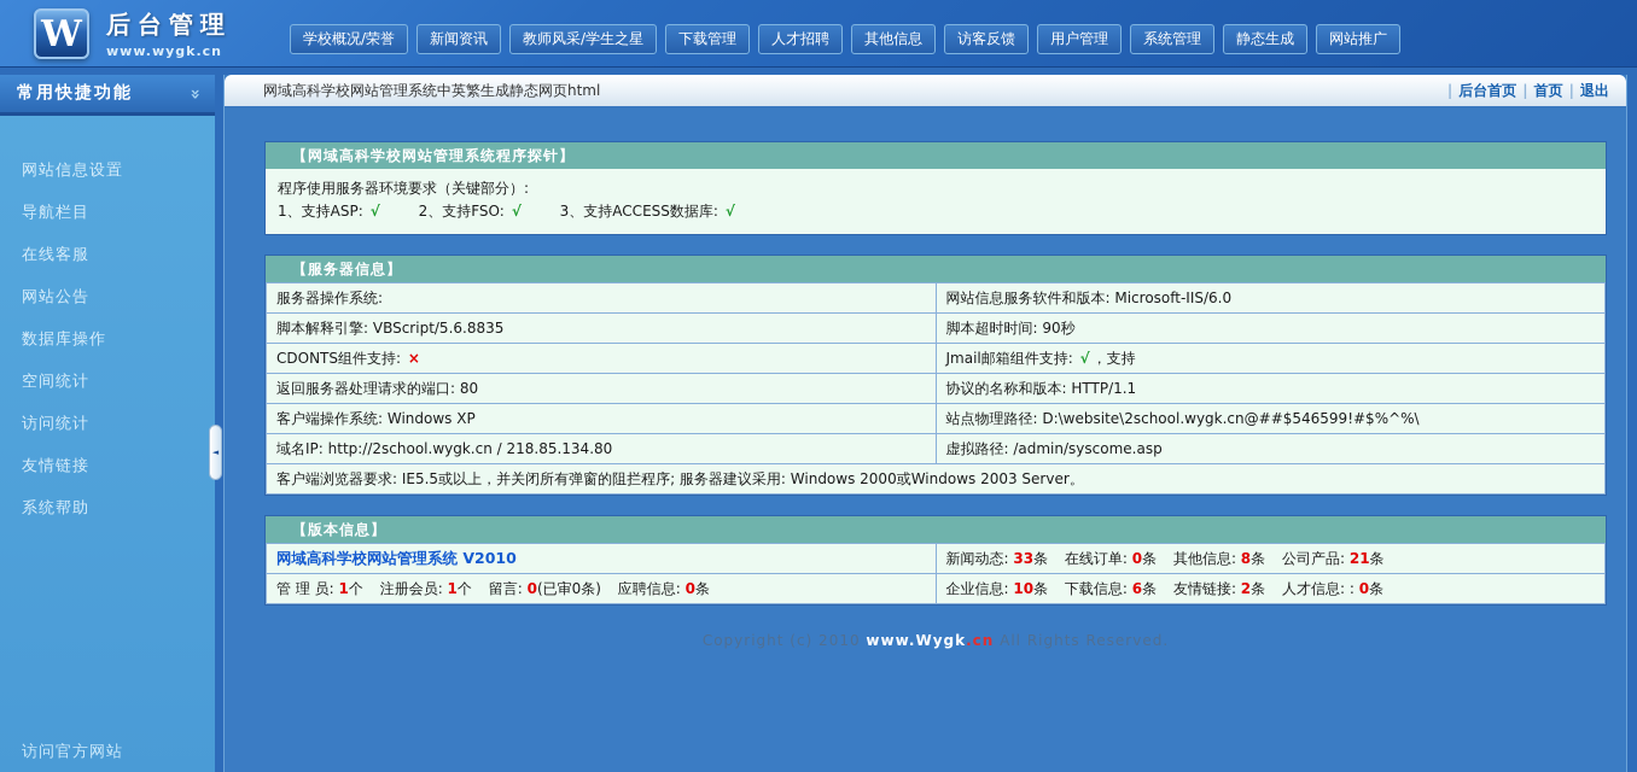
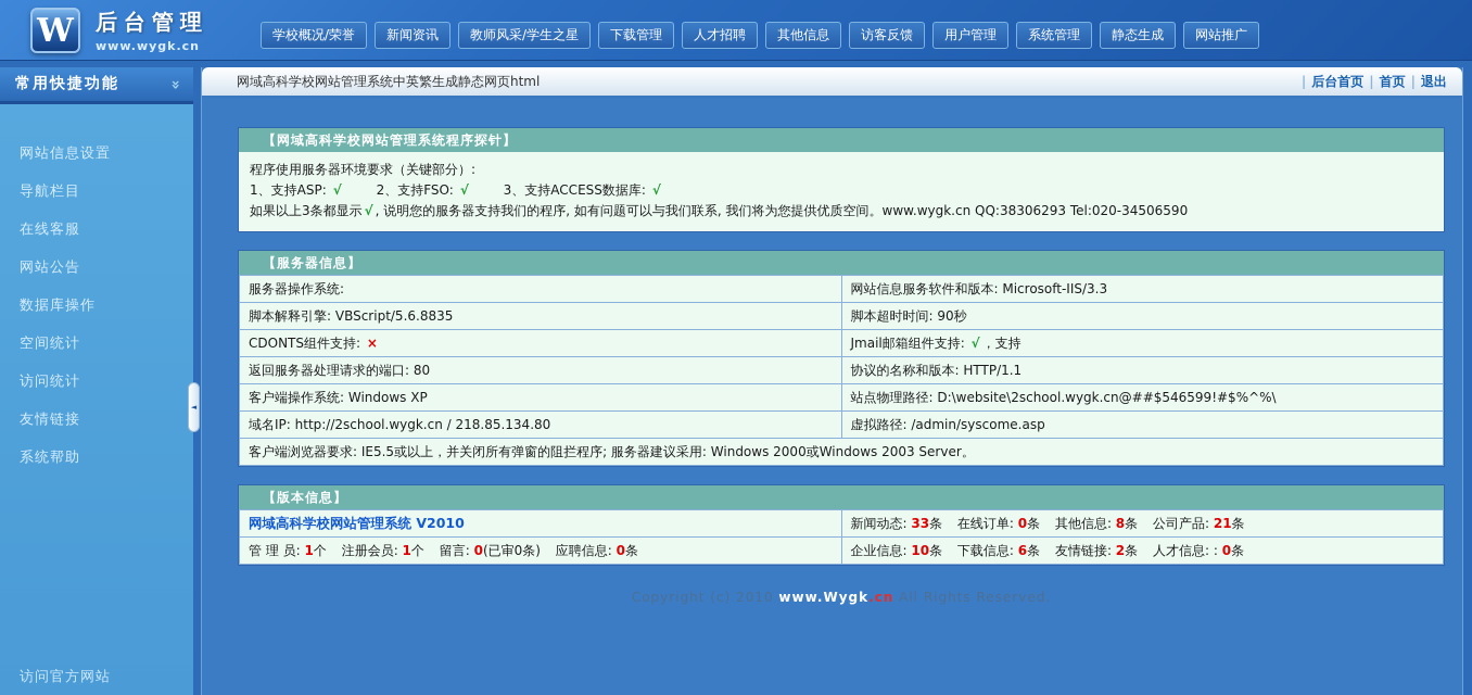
  W
  后台管理
  www.wygk.cn
  学校概况/荣誉
  新闻资讯
  教师风采/学生之星
  下载管理
  人才招聘
  其他信息
  访客反馈
  用户管理
  系统管理
  静态生成
  网站推广
  常用快捷功能
  网站信息设置
  导航栏目
  在线客服
  网站公告
  数据库操作
  空间统计
  访问统计
  友情链接
  系统帮助
  访问官方网站
  ◄
  网域高科学校网站管理系统中英繁生成静态网页html
  |
  后台首页
  |
  首页
  |
  退出
  【网域高科学校网站管理系统程序探针】
  程序使用服务器环境要求（关键部分）:
  1、支持ASP: √ 2、支持FSO: √ 3、支持ACCESS数据库: √
+ 如果以上3条都显示 √ , 说明您的服务器支持我们的程序, 如有问题可以与我们联系, 我们将为您提供优质空间。www.wygk.cn QQ:38306293 Tel:020-34506590
  【服务器信息】
- 服务器操作系统:	网站信息服务软件和版本: Microsoft-IIS/6.0
+ 服务器操作系统:	网站信息服务软件和版本: Microsoft-IIS/3.3
  脚本解释引擎: VBScript/5.6.8835	脚本超时时间: 90秒
  CDONTS组件支持: ×	Jmail邮箱组件支持: √ ，支持
  返回服务器处理请求的端口: 80	协议的名称和版本: HTTP/1.1
  客户端操作系统: Windows XP	站点物理路径: D:\website\2school.wygk.cn@##$546599!#$%^%\
  域名IP: http://2school.wygk.cn / 218.85.134.80	虚拟路径: /admin/syscome.asp
  客户端浏览器要求: IE5.5或以上，并关闭所有弹窗的阻拦程序; 服务器建议采用: Windows 2000或Windows 2003 Server。
  【版本信息】
  网域高科学校网站管理系统 V2010	新闻动态: 33条 在线订单: 0条 其他信息: 8条 公司产品: 21条
  管 理 员: 1个 注册会员: 1个 留言: 0(已审0条) 应聘信息: 0条	企业信息: 10条 下载信息: 6条 友情链接: 2条 人才信息: : 0条
  Copyright (c) 2010 www.Wygk.cn All Rights Reserved.
